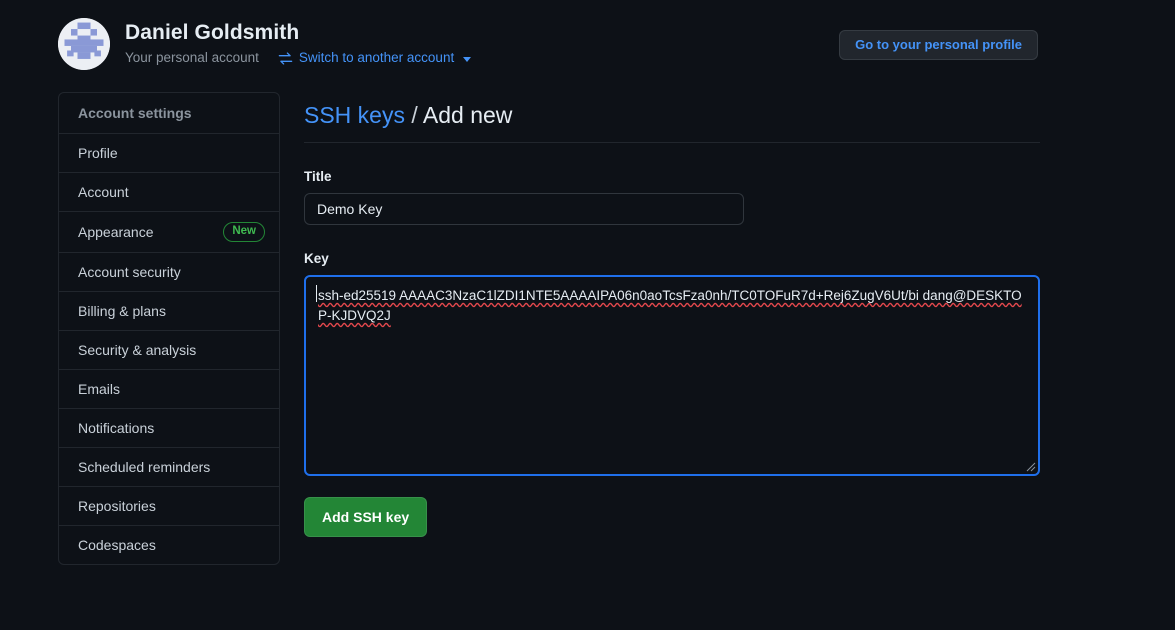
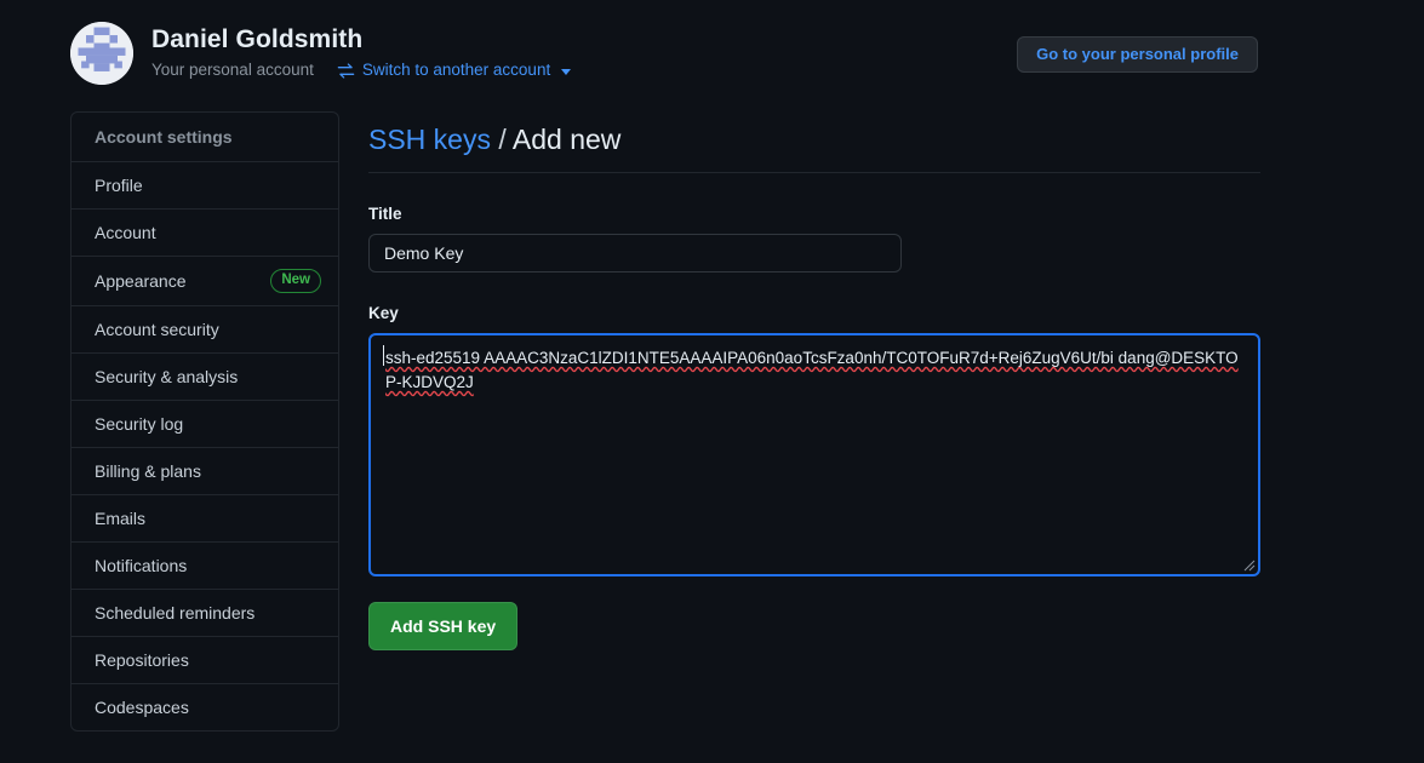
  Daniel Goldsmith
  Your personal account
  Switch to another account
  Go to your personal profile
  Account settings
  Profile
  Account
  Appearance
  New
  Account security
- Billing & plans
+ Security & analysis
+ Security log
- Security & analysis
+ Billing & plans
  Emails
  Notifications
  Scheduled reminders
  Repositories
  Codespaces
  SSH keys / Add new
  Title
  Demo Key
  Key
  ssh-ed25519 AAAAC3NzaC1lZDI1NTE5AAAAIPA06n0aoTcsFza0nh/TC0TOFuR7d+Rej6ZugV6Ut/bi dang@DESKTOP-KJDVQ2J
  Add SSH key
